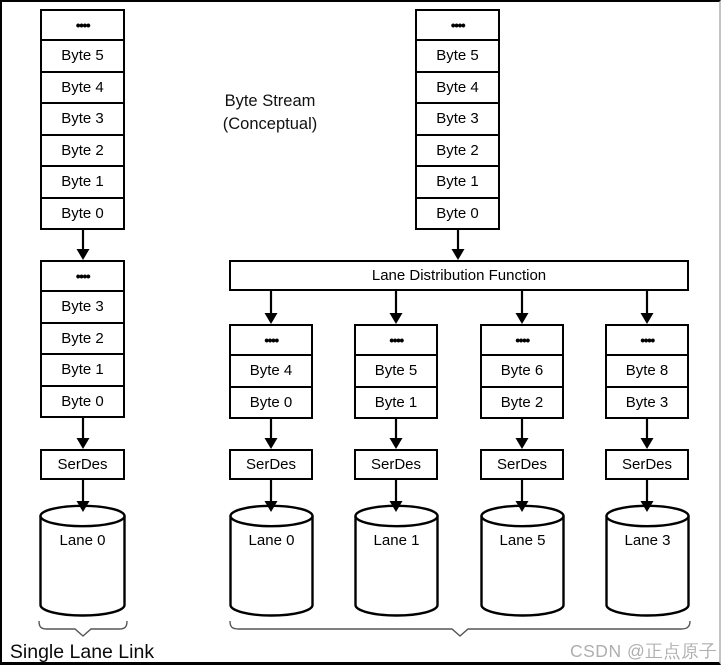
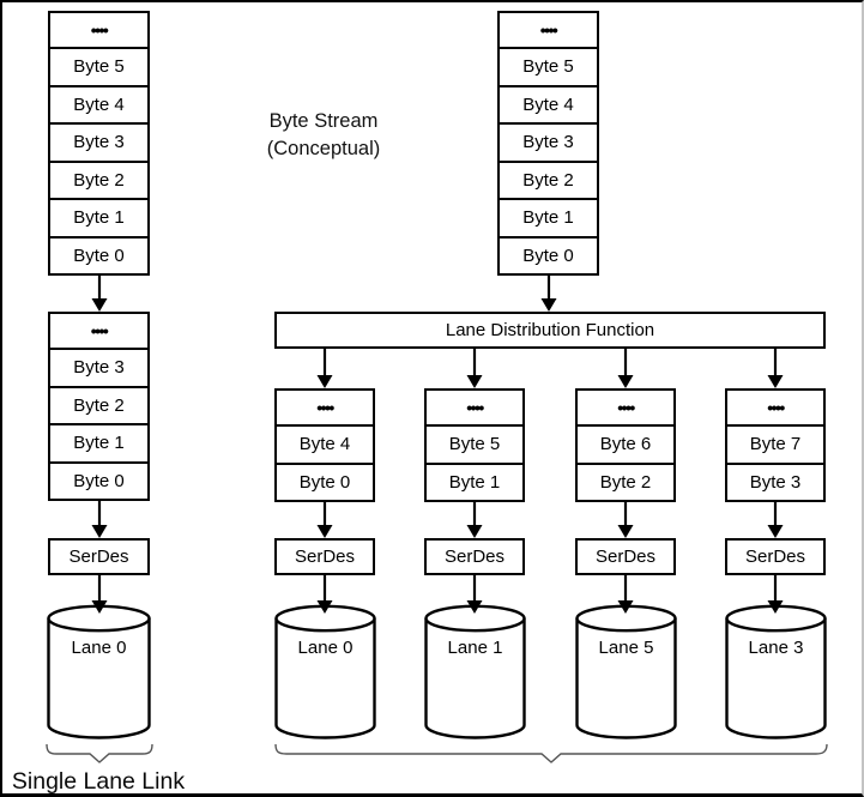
  ••••
  Byte 5
  Byte 4
  Byte 3
  Byte 2
  Byte 1
  Byte 0
  Byte Stream
  (Conceptual)
  ••••
  Byte 3
  Byte 2
  Byte 1
  Byte 0
  SerDes
  Lane 0
  ••••
  Byte 5
  Byte 4
  Byte 3
  Byte 2
  Byte 1
  Byte 0
  Lane Distribution Function
  ••••
  Byte 4
  Byte 0
  ••••
  Byte 5
  Byte 1
  ••••
  Byte 6
  Byte 2
  ••••
- Byte 8
+ Byte 7
  Byte 3
  SerDes
  SerDes
  SerDes
  SerDes
  Lane 0
  Lane 1
  Lane 5
  Lane 3
  Single Lane Link
- CSDN @正点原子
